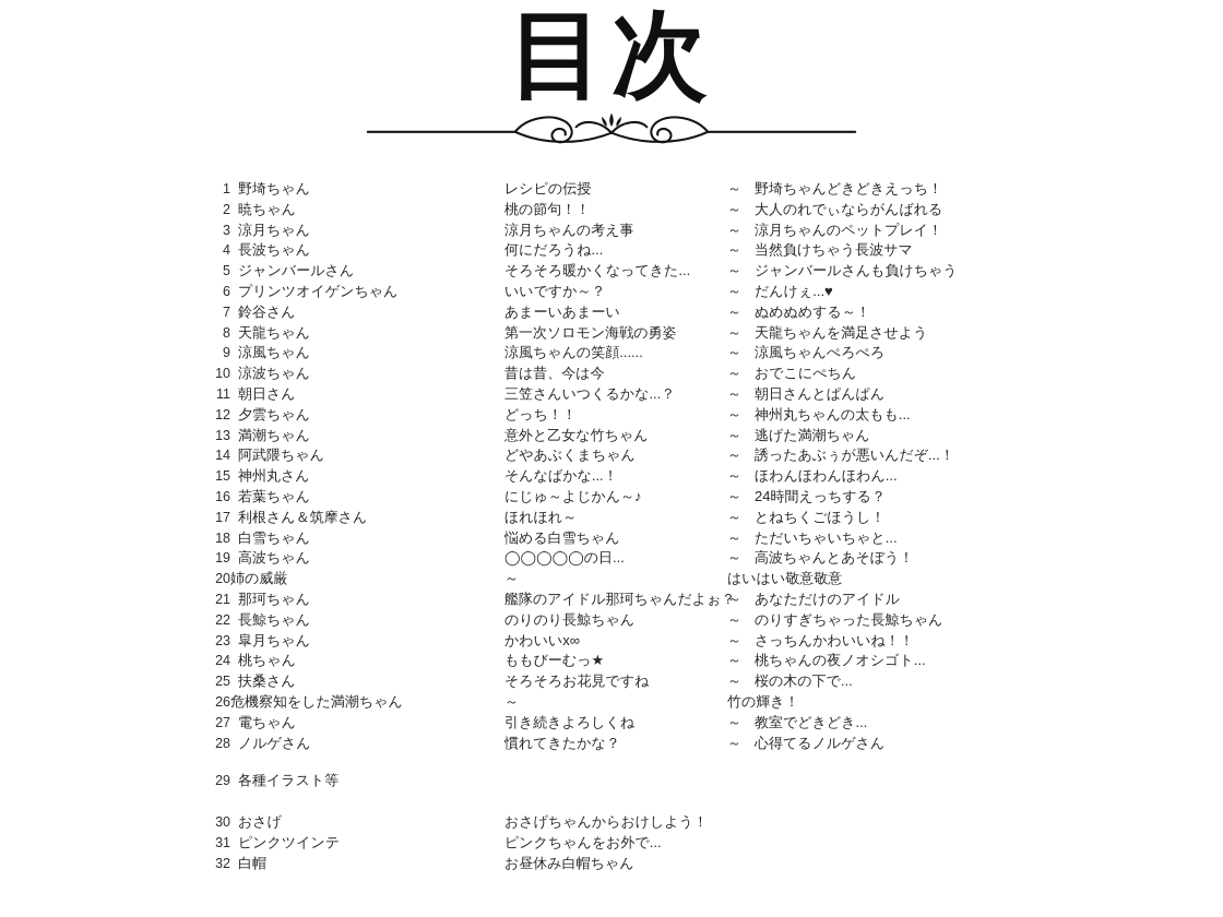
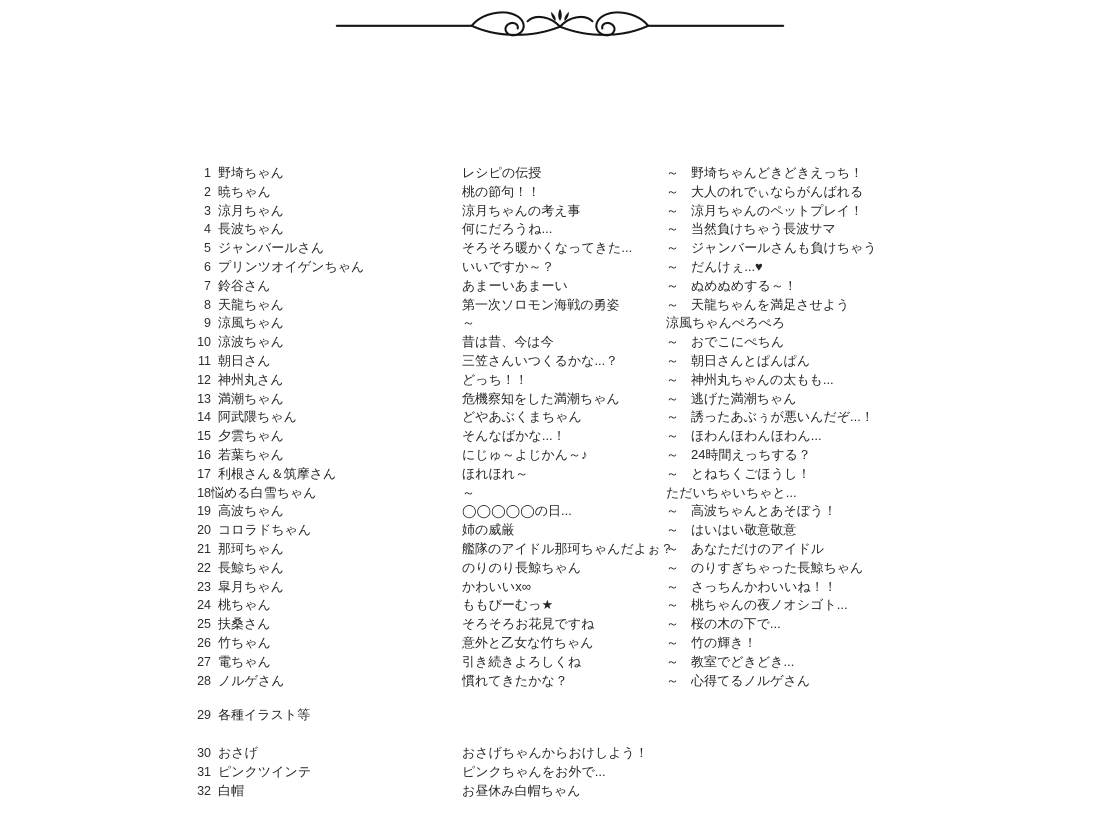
- 目次
  1
  野埼ちゃん
  レシピの伝授
  ～
  野埼ちゃんどきどきえっち！
  2
  暁ちゃん
  桃の節句！！
  ～
  大人のれでぃならがんばれる
  3
  涼月ちゃん
  涼月ちゃんの考え事
  ～
  涼月ちゃんのペットプレイ！
  4
  長波ちゃん
  何にだろうね...
  ～
  当然負けちゃう長波サマ
  5
  ジャンバールさん
  そろそろ暖かくなってきた...
  ～
  ジャンバールさんも負けちゃう
  6
  プリンツオイゲンちゃん
  いいですか～？
  ～
  だんけぇ...♥
  7
  鈴谷さん
  あまーいあまーい
  ～
  ぬめぬめする～！
  8
  天龍ちゃん
  第一次ソロモン海戦の勇姿
  ～
  天龍ちゃんを満足させよう
  9
  涼風ちゃん
- 涼風ちゃんの笑顔......
  ～
  涼風ちゃんぺろぺろ
  10
  涼波ちゃん
  昔は昔、今は今
  ～
  おでこにぺちん
  11
  朝日さん
  三笠さんいつくるかな...？
  ～
  朝日さんとぱんぱん
  12
- 夕雲ちゃん
+ 神州丸さん
  どっち！！
  ～
  神州丸ちゃんの太もも...
  13
  満潮ちゃん
- 意外と乙女な竹ちゃん
+ 危機察知をした満潮ちゃん
  ～
  逃げた満潮ちゃん
  14
  阿武隈ちゃん
  どやあぶくまちゃん
  ～
  誘ったあぶぅが悪いんだぞ...！
  15
- 神州丸さん
+ 夕雲ちゃん
  そんなばかな...！
  ～
  ほわんほわんほわん...
  16
  若葉ちゃん
  にじゅ～よじかん～♪
  ～
  24時間えっちする？
  17
  利根さん＆筑摩さん
  ほれほれ～
  ～
  とねちくごほうし！
  18
- 白雪ちゃん
  悩める白雪ちゃん
  ～
  ただいちゃいちゃと...
  19
  高波ちゃん
  ◯◯◯◯◯の日...
  ～
  高波ちゃんとあそぼう！
  20
+ コロラドちゃん
  姉の威厳
  ～
  はいはい敬意敬意
  21
  那珂ちゃん
  艦隊のアイドル那珂ちゃんだよぉ
  ～
  あなただけのアイドル
  22
  長鯨ちゃん
  のりのり長鯨ちゃん
  ～
  のりすぎちゃった長鯨ちゃん
  23
  皐月ちゃん
  かわいいx∞
  ～
  さっちんかわいいね！！
  24
  桃ちゃん
  ももびーむっ★
  ～
  桃ちゃんの夜ノオシゴト...
  25
  扶桑さん
  そろそろお花見ですね
  ～
  桜の木の下で...
  26
+ 竹ちゃん
- 危機察知をした満潮ちゃん
+ 意外と乙女な竹ちゃん
  ～
  竹の輝き！
  27
  電ちゃん
  引き続きよろしくね
  ～
  教室でどきどき...
  28
  ノルゲさん
  慣れてきたかな？
  ～
  心得てるノルゲさん
  29
  各種イラスト等
  30
  おさげ
  おさげちゃんからおけしよう！
  31
  ピンクツインテ
  ピンクちゃんをお外で...
  32
  白帽
  お昼休み白帽ちゃん
